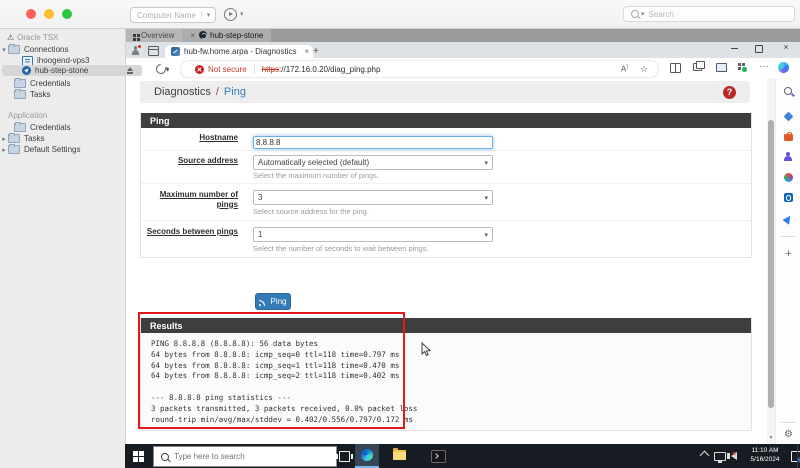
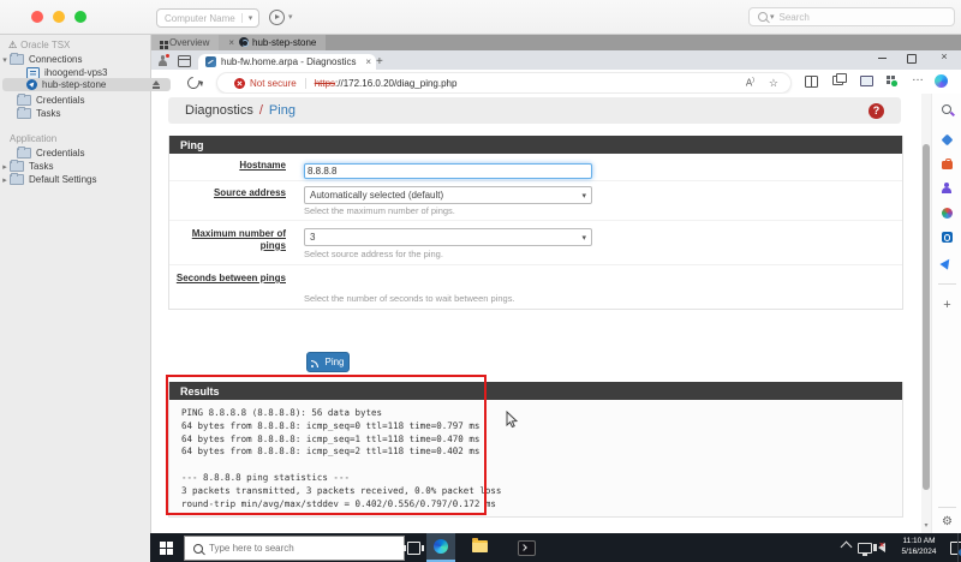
  Computer Name
  Search
  ⚠
  Oracle TSX
  Connections
  ihoogend-vps3
  hub-step-stone
  Credentials
  Tasks
  Application
  Credentials
  Tasks
  Default Settings
  Overview
  ×
  hub-step-stone
  hub-fw.home.arpa - Diagnostics
  ×
  +
  ×
  Not secure
  https
  ://172.16.0.20/diag_ping.php
  ☆
  …
  Diagnostics
  /
  Ping
  ?
  Ping
  Hostname
  8.8.8.8
  Source address
  Automatically selected (default)
  Select the maximum number of pings.
  Maximum number of pings
  3
  Select source address for the ping.
  Seconds between pings
- 1
  Select the number of seconds to wait between pings.
  Ping
  Results
  PING 8.8.8.8 (8.8.8.8): 56 data bytes
  64 bytes from 8.8.8.8: icmp_seq=0 ttl=118 time=0.797 ms
  64 bytes from 8.8.8.8: icmp_seq=1 ttl=118 time=0.470 ms
  64 bytes from 8.8.8.8: icmp_seq=2 ttl=118 time=0.402 ms
  --- 8.8.8.8 ping statistics ---
  3 packets transmitted, 3 packets received, 0.0% packet loss
  round-trip min/avg/max/stddev = 0.402/0.556/0.797/0.172 ms
  +
  ⚙
  Type here to search
